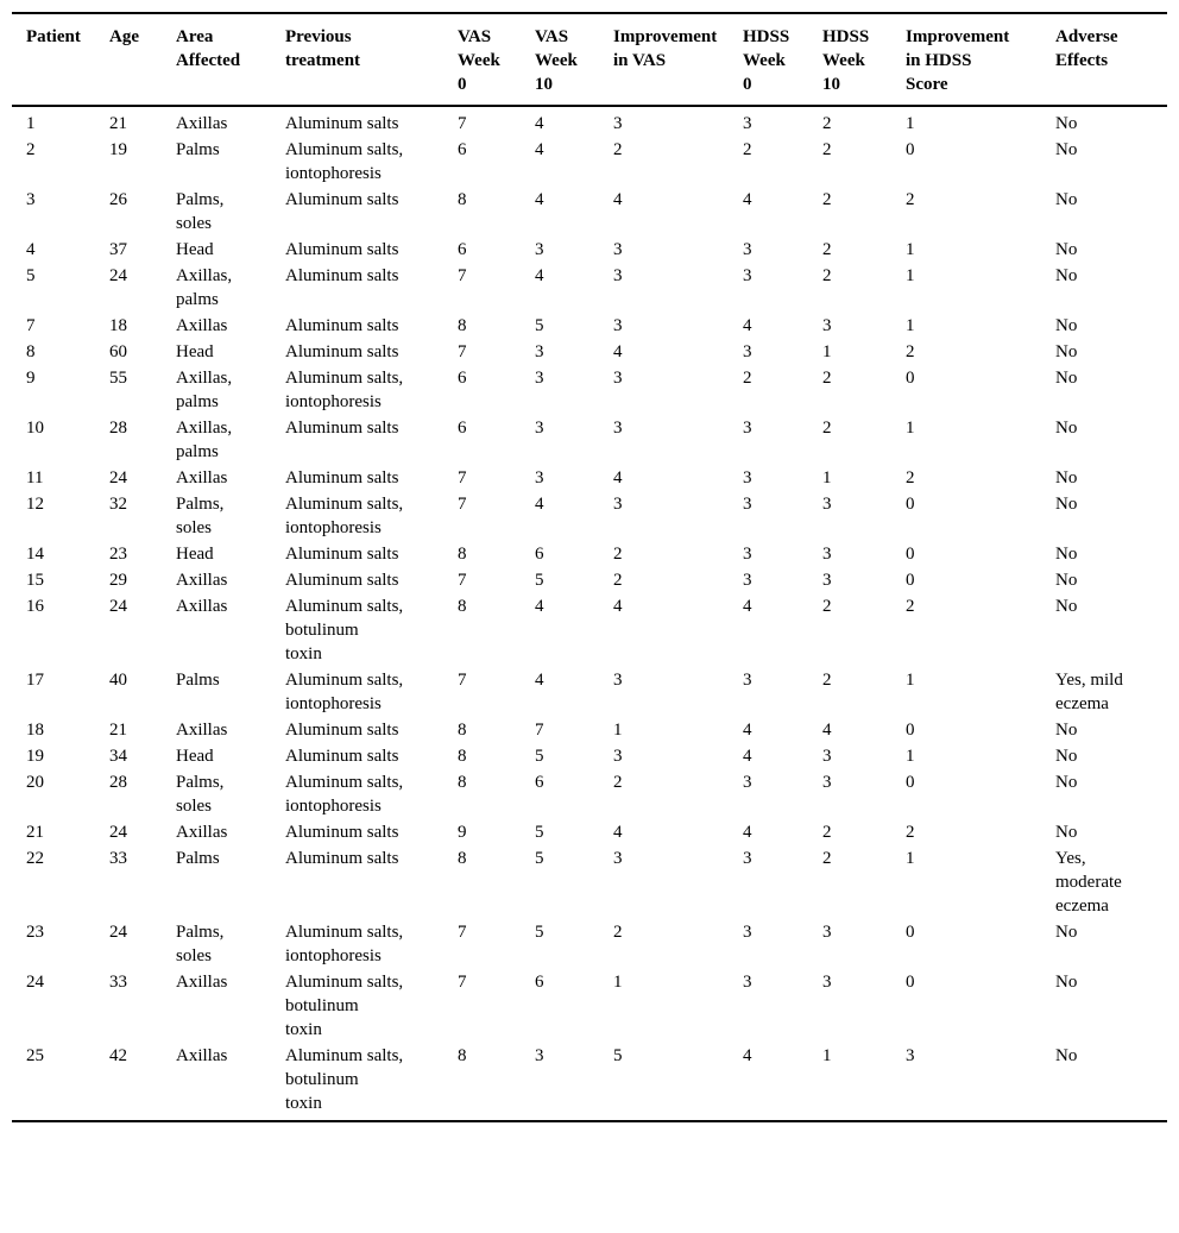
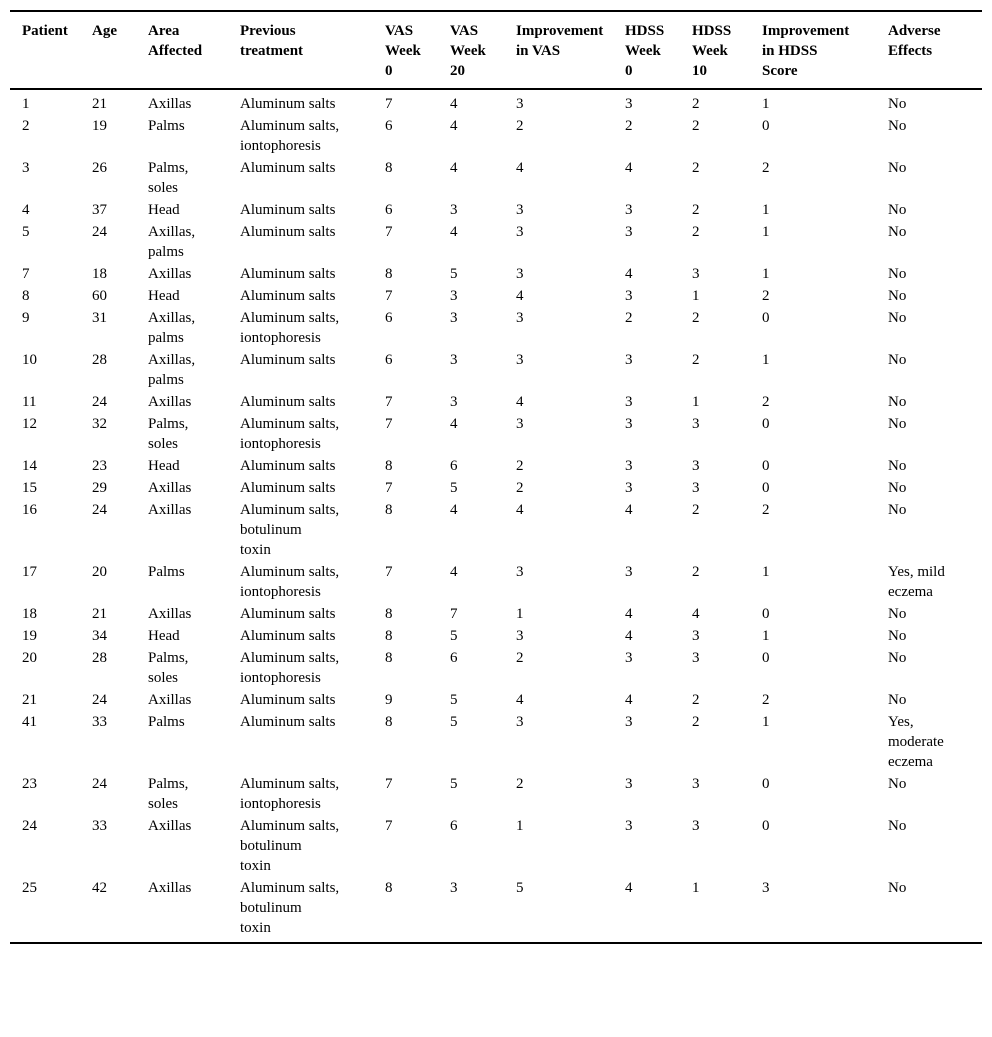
- Patient	Age	Area Affected	Previous treatment	VAS Week 0	VAS Week 10	Improvement in VAS	HDSS Week 0	HDSS Week 10	Improvement in HDSS Score	Adverse Effects
+ Patient	Age	Area Affected	Previous treatment	VAS Week 0	VAS Week 20	Improvement in VAS	HDSS Week 0	HDSS Week 10	Improvement in HDSS Score	Adverse Effects
  1	21	Axillas	Aluminum salts	7	4	3	3	2	1	No
  2	19	Palms	Aluminum salts, iontophoresis	6	4	2	2	2	0	No
  3	26	Palms, soles	Aluminum salts	8	4	4	4	2	2	No
  4	37	Head	Aluminum salts	6	3	3	3	2	1	No
  5	24	Axillas, palms	Aluminum salts	7	4	3	3	2	1	No
  7	18	Axillas	Aluminum salts	8	5	3	4	3	1	No
  8	60	Head	Aluminum salts	7	3	4	3	1	2	No
- 9	55	Axillas, palms	Aluminum salts, iontophoresis	6	3	3	2	2	0	No
+ 9	31	Axillas, palms	Aluminum salts, iontophoresis	6	3	3	2	2	0	No
  10	28	Axillas, palms	Aluminum salts	6	3	3	3	2	1	No
  11	24	Axillas	Aluminum salts	7	3	4	3	1	2	No
  12	32	Palms, soles	Aluminum salts, iontophoresis	7	4	3	3	3	0	No
  14	23	Head	Aluminum salts	8	6	2	3	3	0	No
  15	29	Axillas	Aluminum salts	7	5	2	3	3	0	No
  16	24	Axillas	Aluminum salts, botulinum toxin	8	4	4	4	2	2	No
- 17	40	Palms	Aluminum salts, iontophoresis	7	4	3	3	2	1	Yes, mild eczema
+ 17	20	Palms	Aluminum salts, iontophoresis	7	4	3	3	2	1	Yes, mild eczema
  18	21	Axillas	Aluminum salts	8	7	1	4	4	0	No
  19	34	Head	Aluminum salts	8	5	3	4	3	1	No
  20	28	Palms, soles	Aluminum salts, iontophoresis	8	6	2	3	3	0	No
  21	24	Axillas	Aluminum salts	9	5	4	4	2	2	No
- 22	33	Palms	Aluminum salts	8	5	3	3	2	1	Yes, moderate eczema
+ 41	33	Palms	Aluminum salts	8	5	3	3	2	1	Yes, moderate eczema
  23	24	Palms, soles	Aluminum salts, iontophoresis	7	5	2	3	3	0	No
  24	33	Axillas	Aluminum salts, botulinum toxin	7	6	1	3	3	0	No
  25	42	Axillas	Aluminum salts, botulinum toxin	8	3	5	4	1	3	No
